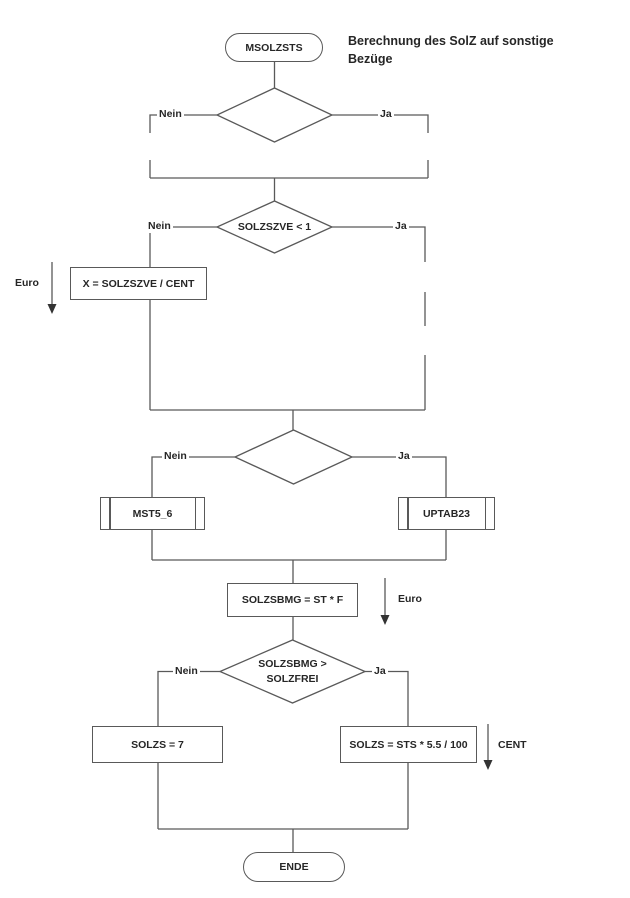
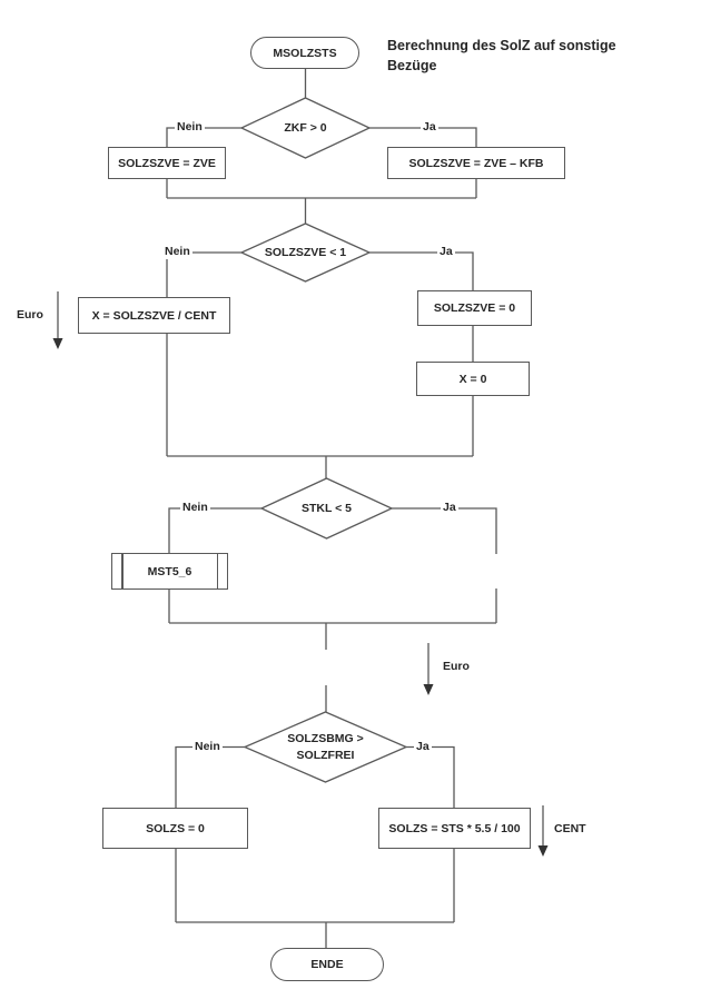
  Berechnung des SolZ auf sonstige Bezüge
  MSOLZSTS
+ ZKF > 0
  Nein
  Ja
+ SOLZSZVE = ZVE
+ SOLZSZVE = ZVE – KFB
  SOLZSZVE < 1
  Nein
  Ja
  Euro
  X = SOLZSZVE / CENT
+ SOLZSZVE = 0
+ X = 0
+ STKL < 5
  Nein
  Ja
  MST5_6
- UPTAB23
- SOLZSBMG = ST * F
  Euro
  SOLZSBMG >
  SOLZFREI
  Nein
  Ja
- SOLZS = 7
+ SOLZS = 0
  SOLZS = STS * 5.5 / 100
  CENT
  ENDE
